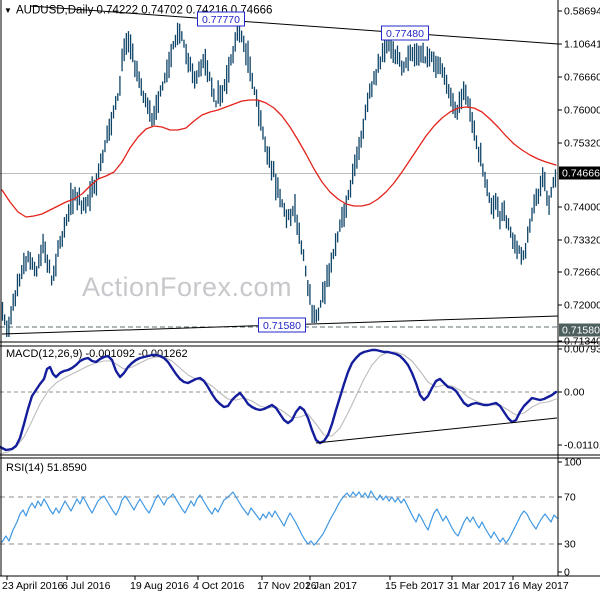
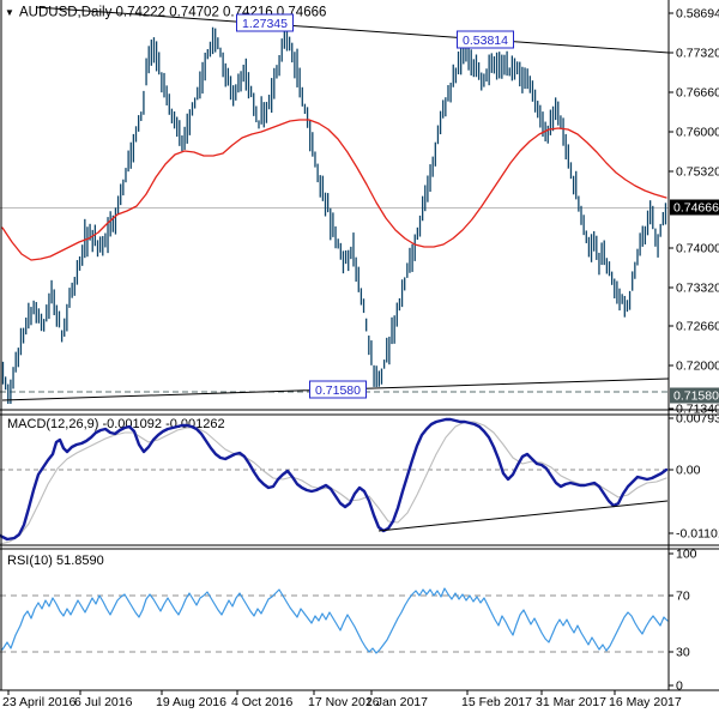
- ActionForex.com
  ▼
  AUDUSD,Dai 0.74222 0.74702 0.74216 0.74666
  MACD(12,26,9) -0.001092 -0.01262
- RSI(14) 51.8590
+ RSI(10) 51.8590
- 0.77770
+ 1.27345
- 0.77480
+ 0.53814
  0.71580
  0.58694
- 1.10641
+ 0.77320
  0.76660
  0.76000
  0.75320
  0.74000
  0.73320
  0.72660
  0.72000
  0.71340
  0.00793
  0.00
  -0.0110
  100
  70
  30
  0
  0.74666
  0.71580
  23 April 2016
  6 Jul 2016
  19 Aug 2016
  4 Oct 2016
  17 Nov 2016
  2 Jan 2017
  15 Feb 2017
  31 Mar 2017
  16 May 2017
